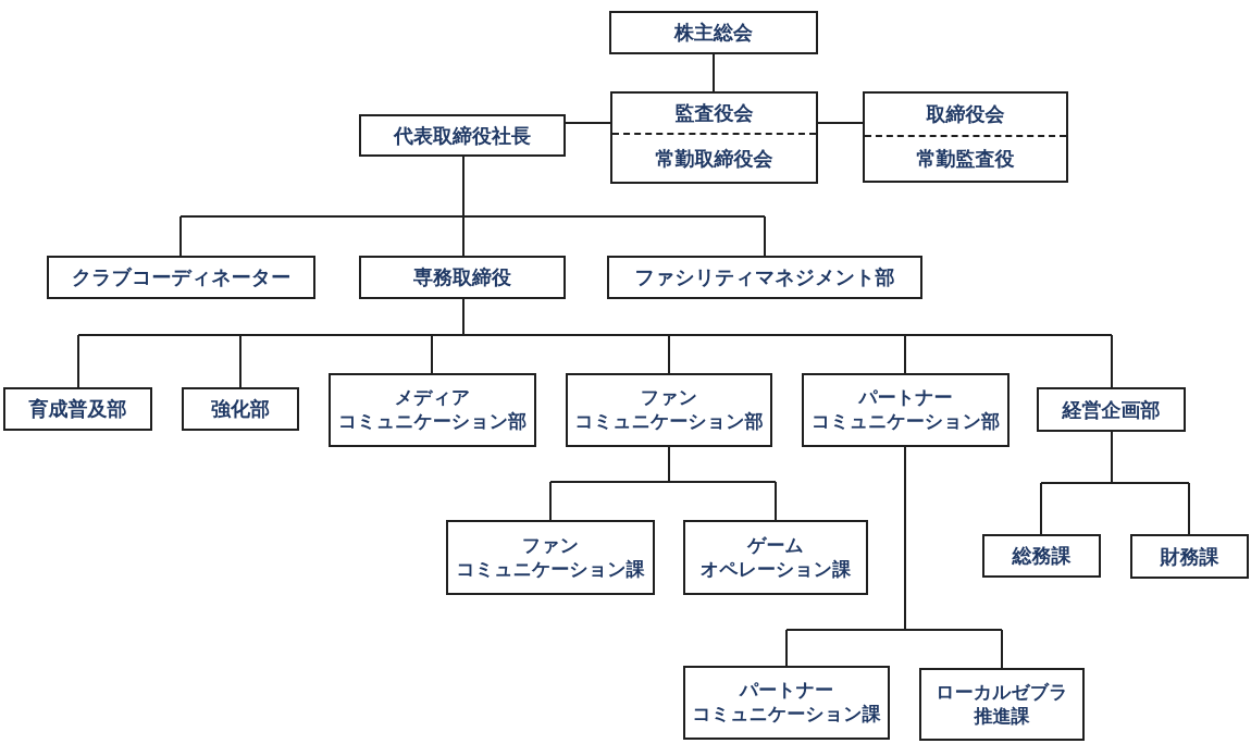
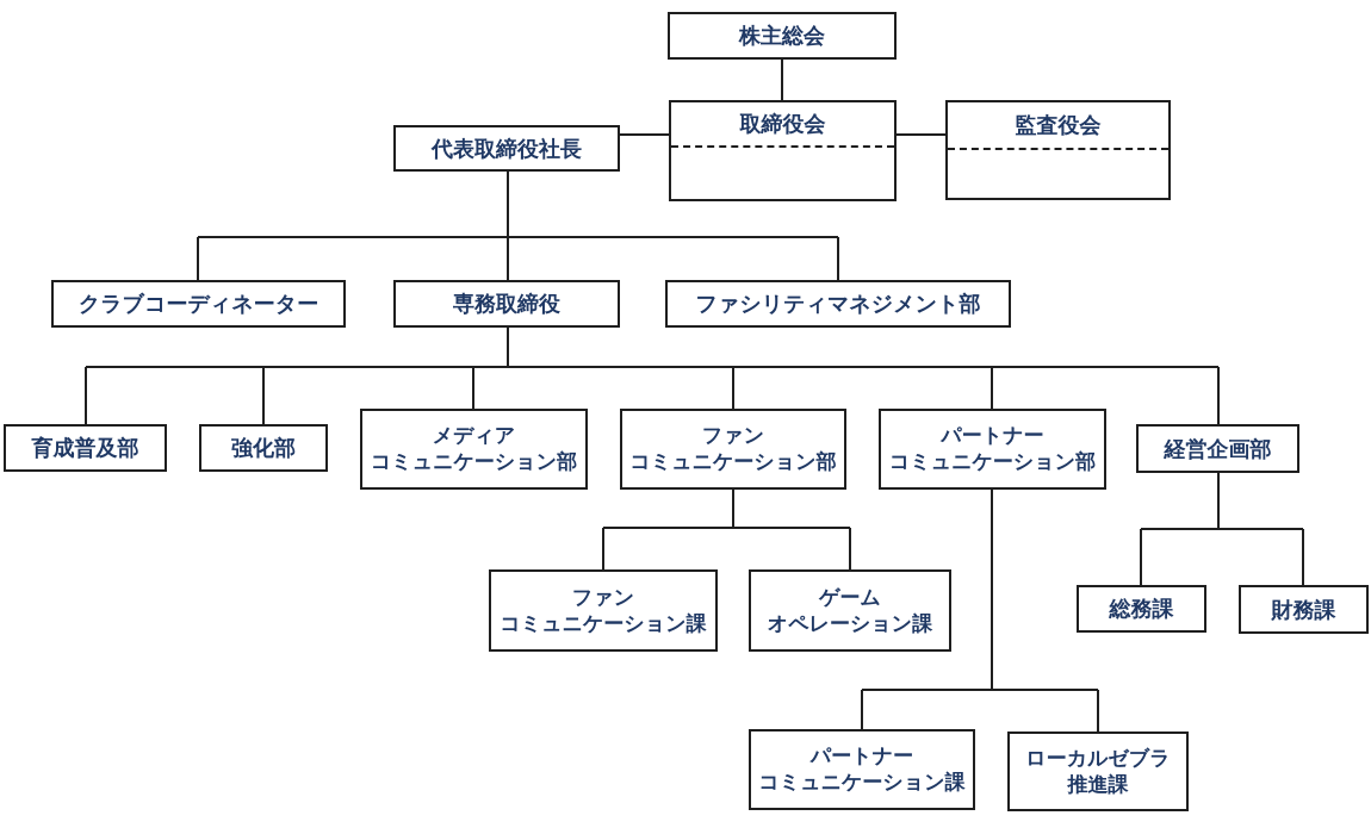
  株主総会
- 監査役会
+ 取締役会
- 常勤取締役会
- 取締役会
+ 監査役会
- 常勤監査役
  代表取締役社長
  クラブコーディネーター
  専務取締役
  ファシリティマネジメント部
  育成普及部
  強化部
  メディア
  コミュニケーション部
  ファン
  コミュニケーション部
  パートナー
  コミュニケーション部
  経営企画部
  ファン
  コミュニケーション課
  ゲーム
  オペレーション課
  総務課
  財務課
  パートナー
  コミュニケーション課
  ローカルゼブラ
  推進課
